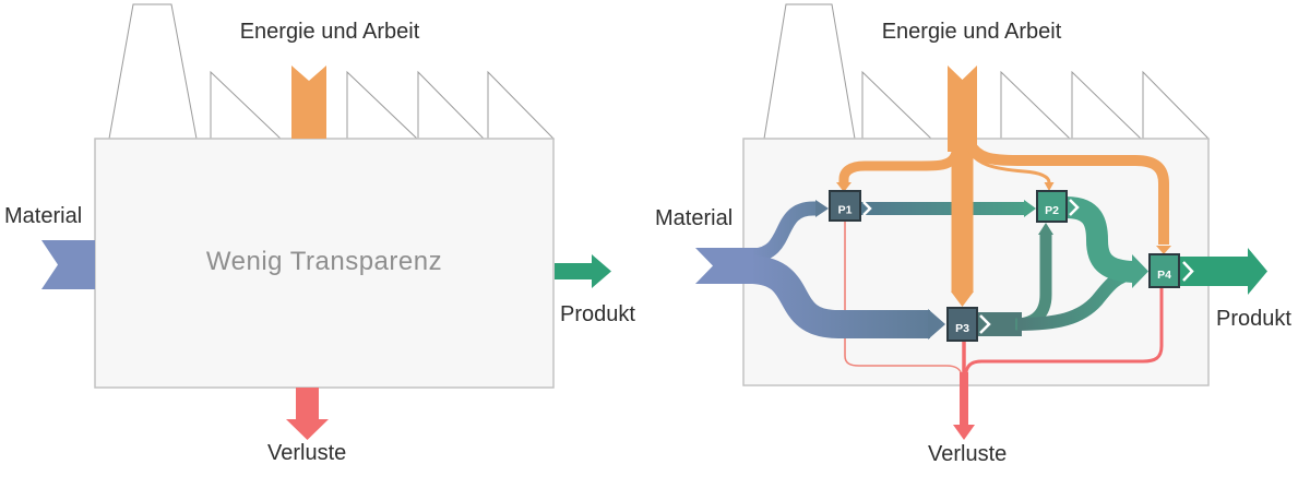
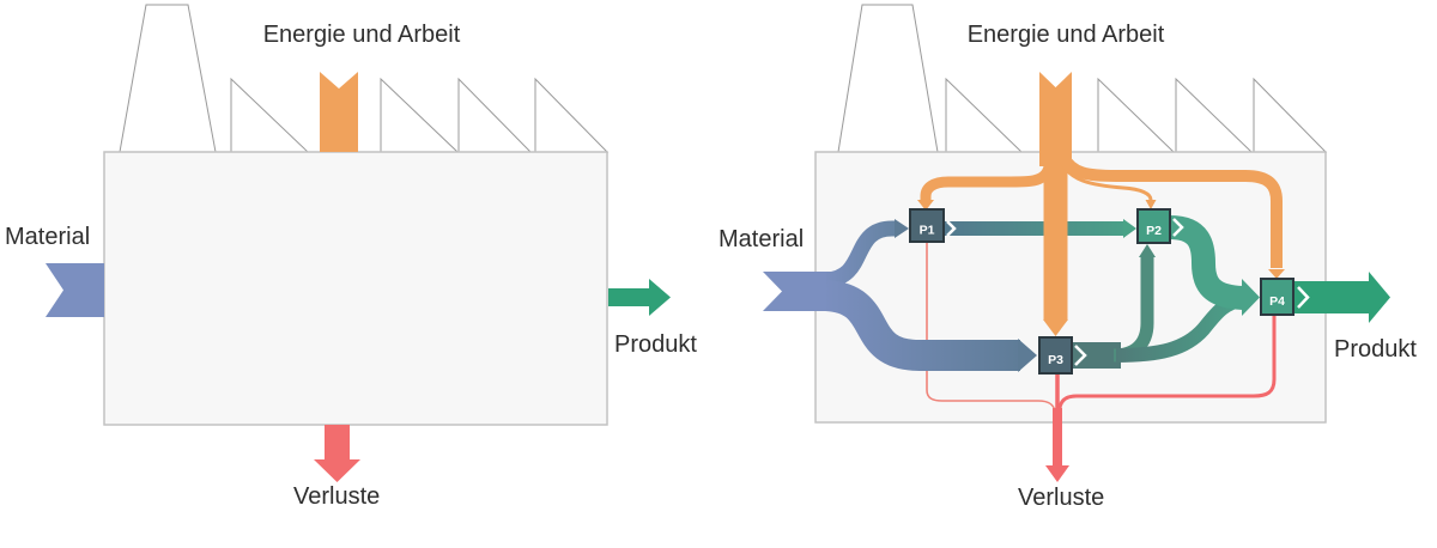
  Energie und Arbeit
  Material
- Wenig Transparenz
  Produkt
  Verluste
  P1
  P2
  P3
  P4
  Energie und Arbeit
  Material
  Produkt
  Verluste
